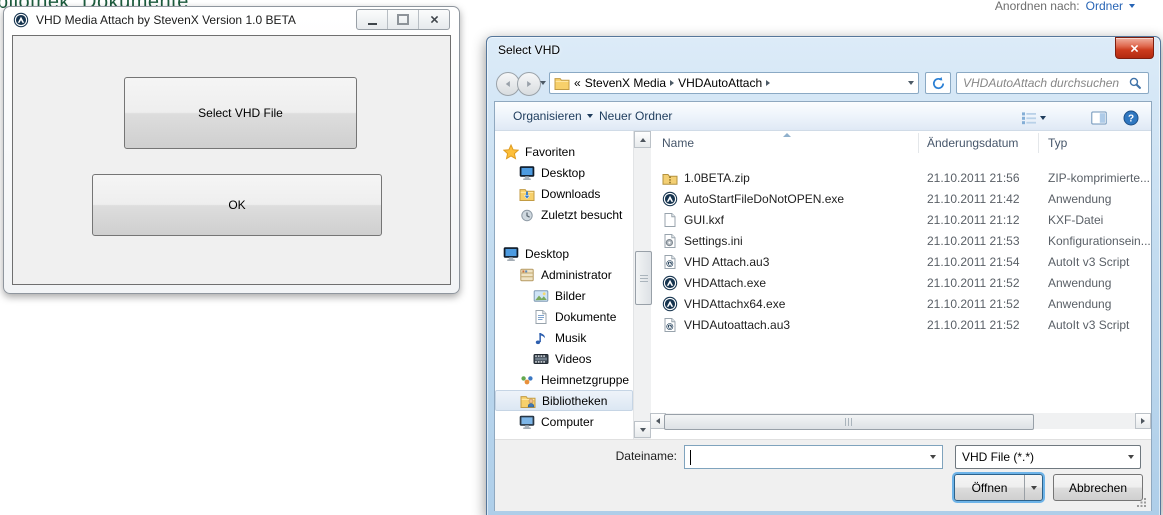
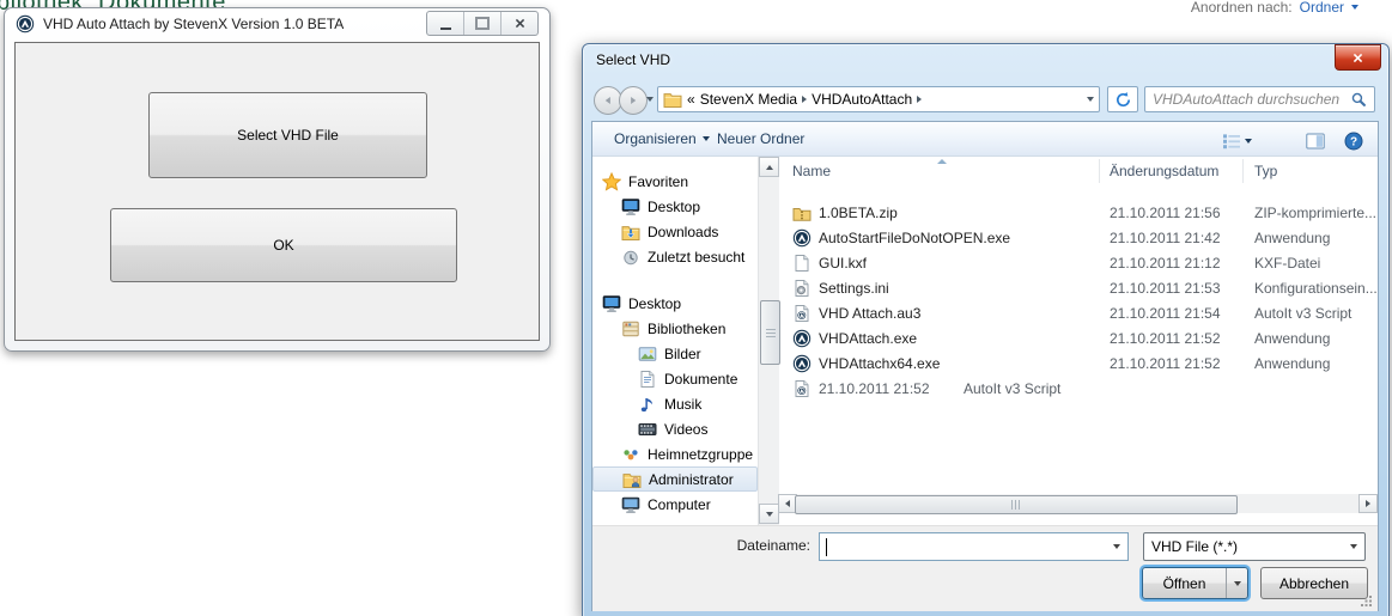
  bliothek Dokumente
  Anordnen nach:
  Ordner
- VHD Media Attach by StevenX Version 1.0 BETA
+ VHD Auto Attach by StevenX Version 1.0 BETA
  Select VHD File
  OK
  Select VHD
  «
  StevenX Media
  VHDAutoAttach
  VHDAutoAttach durchsuchen
  Organisieren
  Neuer Ordner
  Favoriten
  Desktop
  Downloads
  Zuletzt besucht
  Desktop
- Administrator
+ Bibliotheken
  Bilder
  Dokumente
  Musik
  Videos
  Heimnetzgruppe
- Bibliotheken
+ Administrator
  Computer
  Name
  Änderungsdatum
  Typ
  1.0BETA.zip
  21.10.2011 21:56
  ZIP-komprimierte...
  AutoStartFileDoNotOPEN.exe
  21.10.2011 21:42
  Anwendung
  GUI.kxf
  21.10.2011 21:12
  KXF-Datei
  Settings.ini
  21.10.2011 21:53
  Konfigurationsein...
  VHD Attach.au3
  21.10.2011 21:54
  AutoIt v3 Script
  VHDAttach.exe
  21.10.2011 21:52
  Anwendung
  VHDAttachx64.exe
  21.10.2011 21:52
  Anwendung
- VHDAutoattach.au3
  21.10.2011 21:52
  AutoIt v3 Script
  Dateiname:
  VHD File (*.*)
  Öffnen
  Abbrechen
